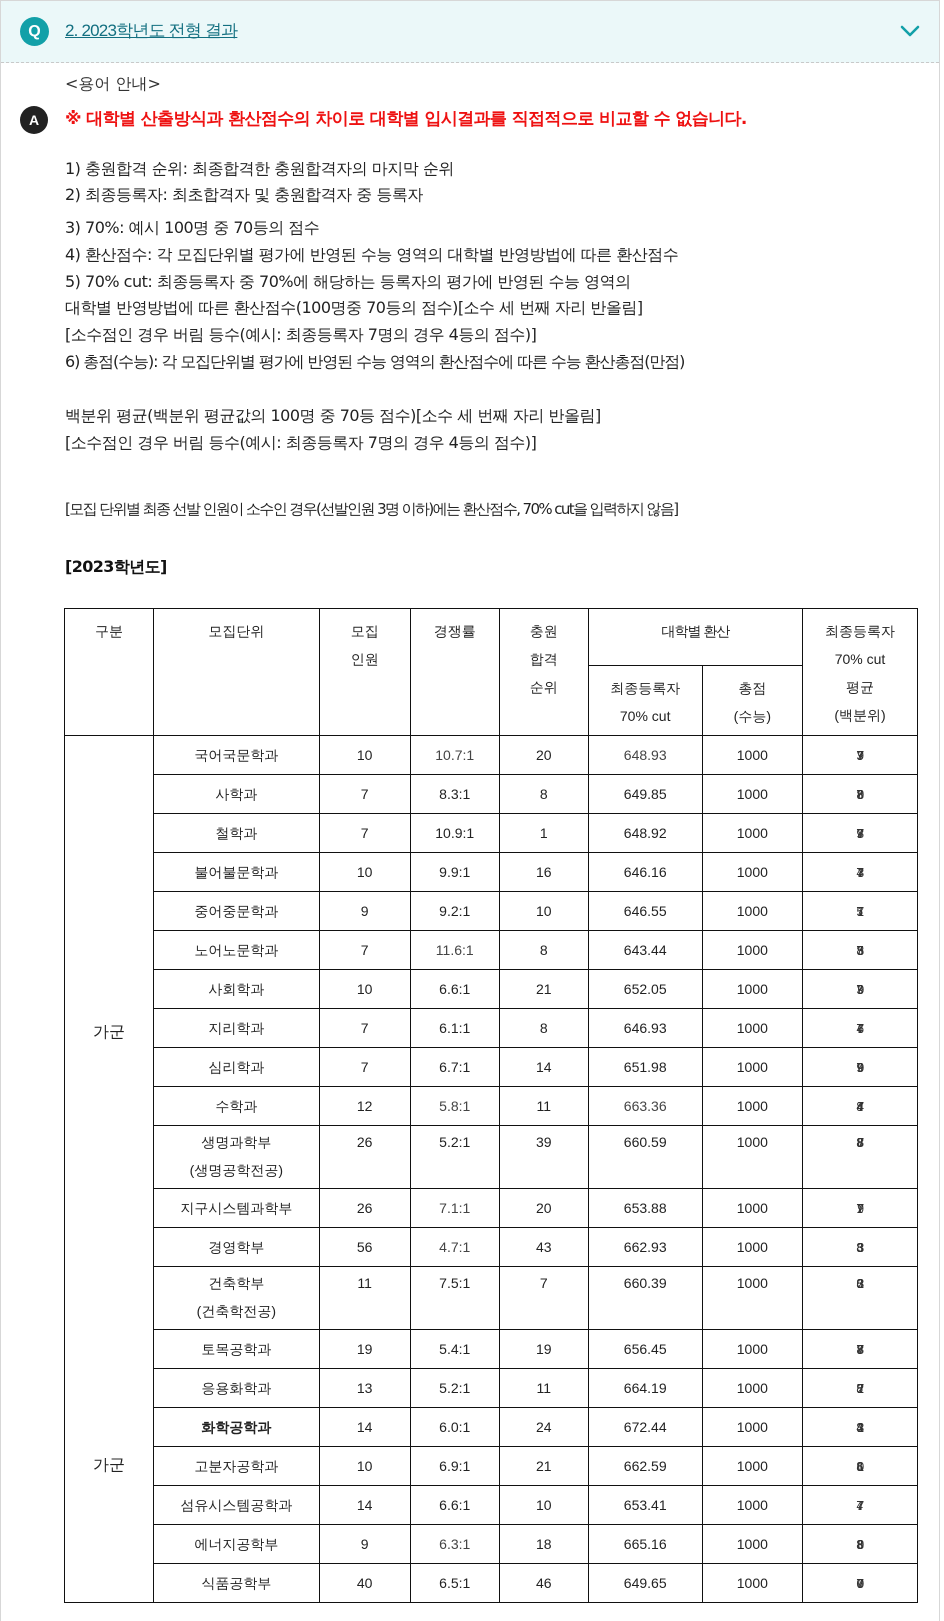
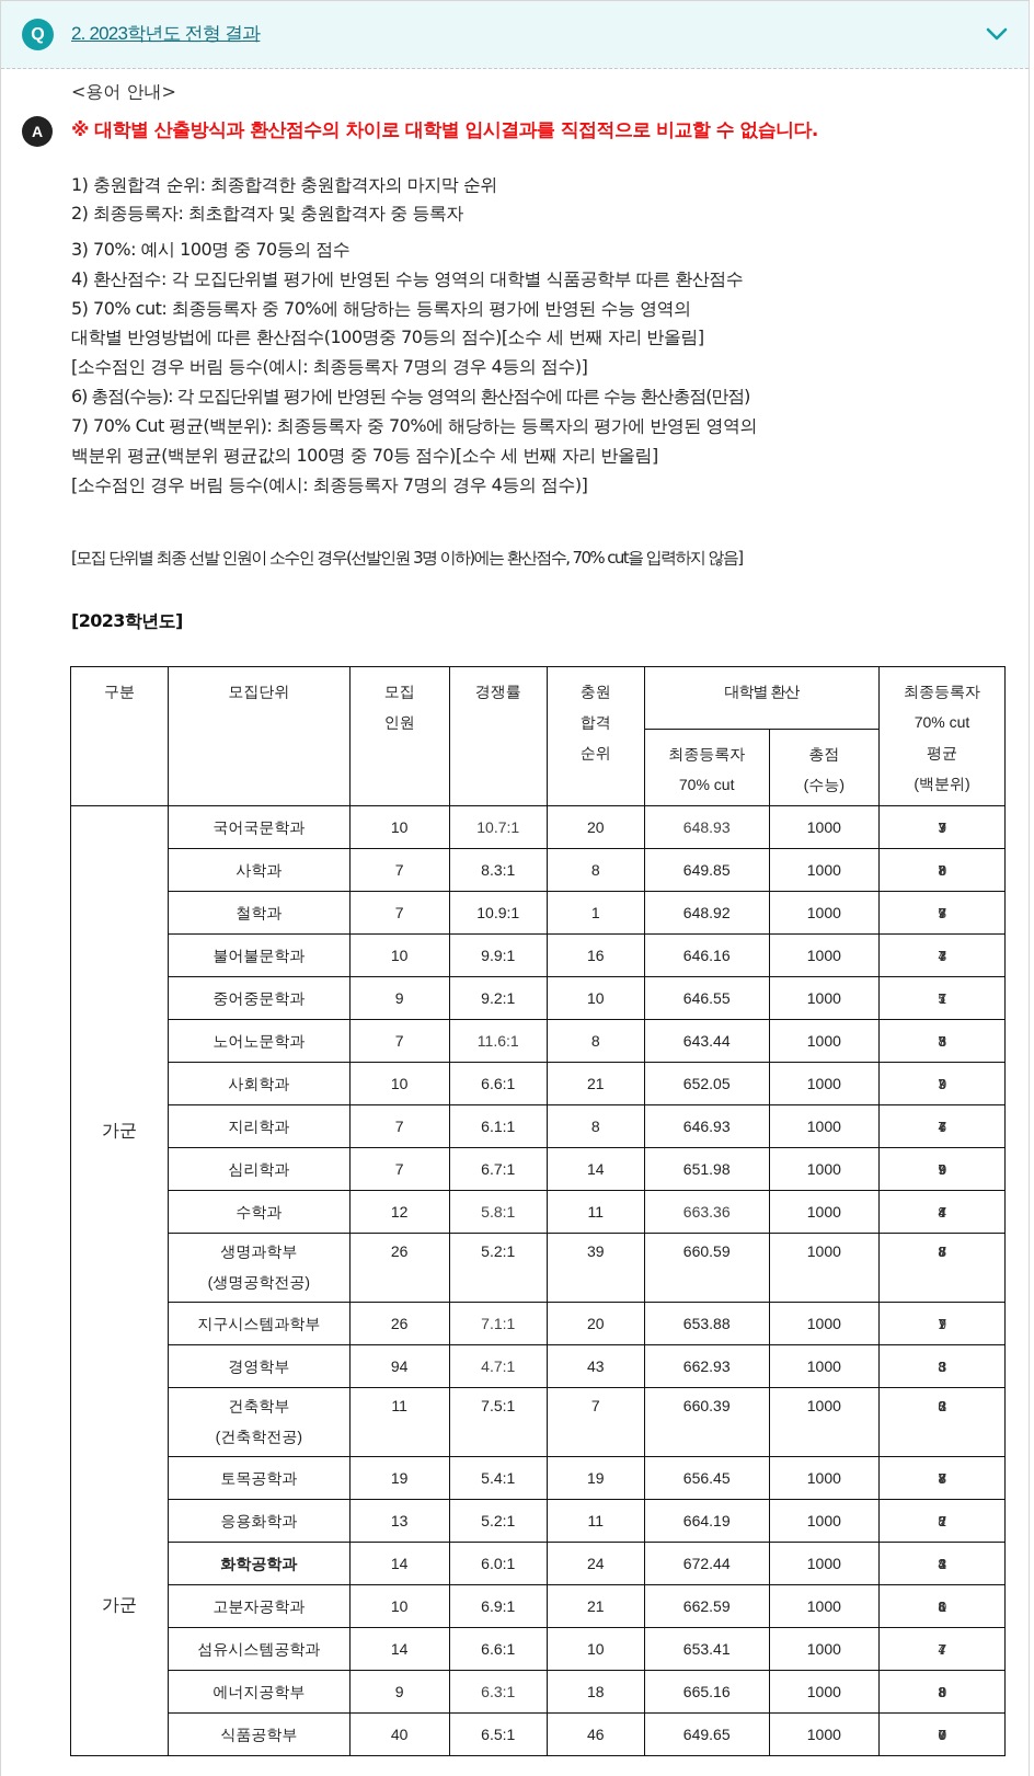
  Q
  2. 2023학년도 전형 결과
  <용어 안내>
  A
  ※ 대학별 산출방식과 환산점수의 차이로 대학별 입시결과를 직접적으로 비교할 수 없습니다.
  1) 충원합격 순위: 최종합격한 충원합격자의 마지막 순위
  2) 최종등록자: 최초합격자 및 충원합격자 중 등록자
  3) 70%: 예시 100명 중 70등의 점수
- 4) 환산점수: 각 모집단위별 평가에 반영된 수능 영역의 대학별 반영방법에 따른 환산점수
+ 4) 환산점수: 각 모집단위별 평가에 반영된 수능 영역의 대학별 식품공학부 따른 환산점수
  5) 70% cut: 최종등록자 중 70%에 해당하는 등록자의 평가에 반영된 수능 영역의
  대학별 반영방법에 따른 환산점수(100명중 70등의 점수)[소수 세 번째 자리 반올림]
  [소수점인 경우 버림 등수(예시: 최종등록자 7명의 경우 4등의 점수)]
  6) 총점(수능): 각 모집단위별 평가에 반영된 수능 영역의 환산점수에 따른 수능 환산총점(만점)
+ 7) 70% Cut 평균(백분위): 최종등록자 중 70%에 해당하는 등록자의 평가에 반영된 영역의
  백분위 평균(백분위 평균값의 100명 중 70등 점수)[소수 세 번째 자리 반올림]
  [소수점인 경우 버림 등수(예시: 최종등록자 7명의 경우 4등의 점수)]
  [모집 단위별 최종 선발 인원이 소수인 경우(선발인원 3명 이하)에는 환산점수, 70% cut을 입력하지 않음]
  [2023학년도]
  구분	모집단위	모집인원	경쟁률	충원합격순위	대학별 환산	최종등록자70% cut평균(백분위)
  최종등록자70% cut	총점(수능)
  가군	국어국문학과	10	10.7:1	20	648.93	1000	79.37
  사학과	7	8.3:1	8	649.85	1000	78.80
  철학과	7	10.9:1	1	648.92	1000	78.97
  불어불문학과	10	9.9:1	16	646.16	1000	77.43
  중어중문학과	9	9.2:1	10	646.55	1000	71.57
  노어노문학과	7	11.6:1	8	643.44	1000	75.83
  사회학과	10	6.6:1	21	652.05	1000	79.30
  지리학과	7	6.1:1	8	646.93	1000	76.47
  심리학과	7	6.7:1	14	651.98	1000	79.90
  수학과	12	5.8:1	11	663.36	1000	84.47
  생명과학부(생명공학전공)	26	5.2:1	39	660.59	1000	88.87
  지구시스템과학부	26	7.1:1	20	653.88	1000	79.17
- 경영학부	56	4.7:1	43	662.93	1000	83.83
+ 경영학부	94	4.7:1	43	662.93	1000	83.83
  건축학부(건축학전공)	11	7.5:1	7	660.39	1000	82.03
  가군	토목공학과	19	5.4:1	19	656.45	1000	78.87
  응용화학과	13	5.2:1	11	664.19	1000	82.57
  화학공학과	14	6.0:1	24	672.44	1000	82.43
  고분자공학과	10	6.9:1	21	662.59	1000	81.60
  섬유시스템공학과	14	6.6:1	10	653.41	1000	77.47
  에너지공학부	9	6.3:1	18	665.16	1000	88.30
  식품공학부	40	6.5:1	46	649.65	1000	77.00
